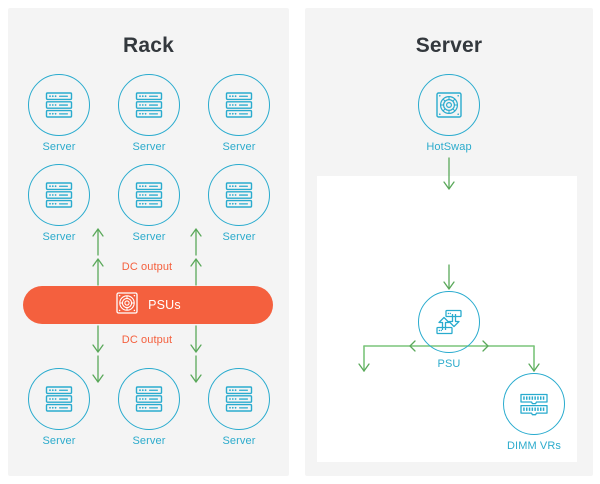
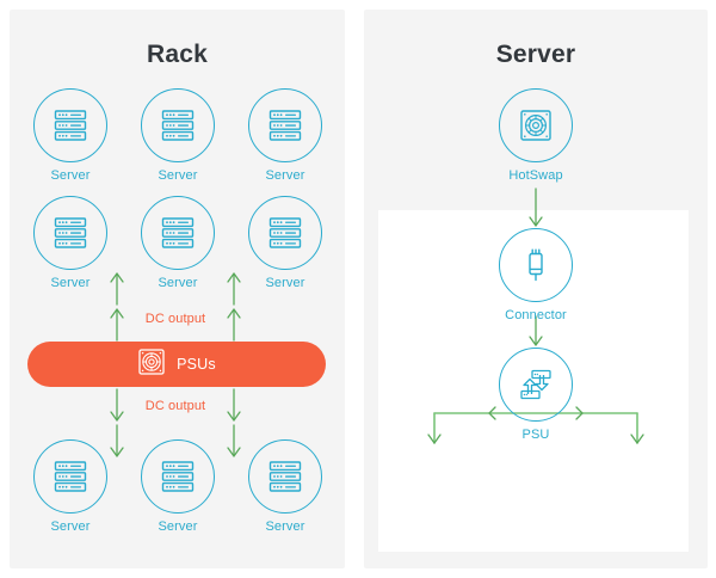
  Rack
  Server
  Server
  Server
  Server
  Server
  Server
  DC output
  PSUs
  DC output
  Server
  Server
  Server
  Server
  HotSwap
+ Connector
  PSU
- DIMM VRs
